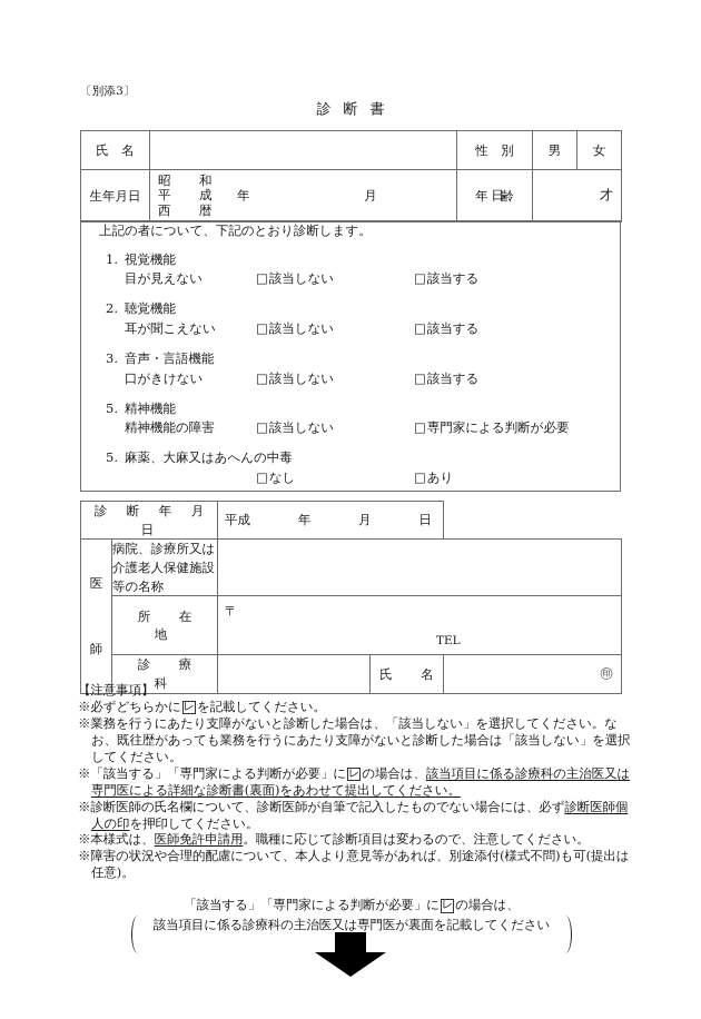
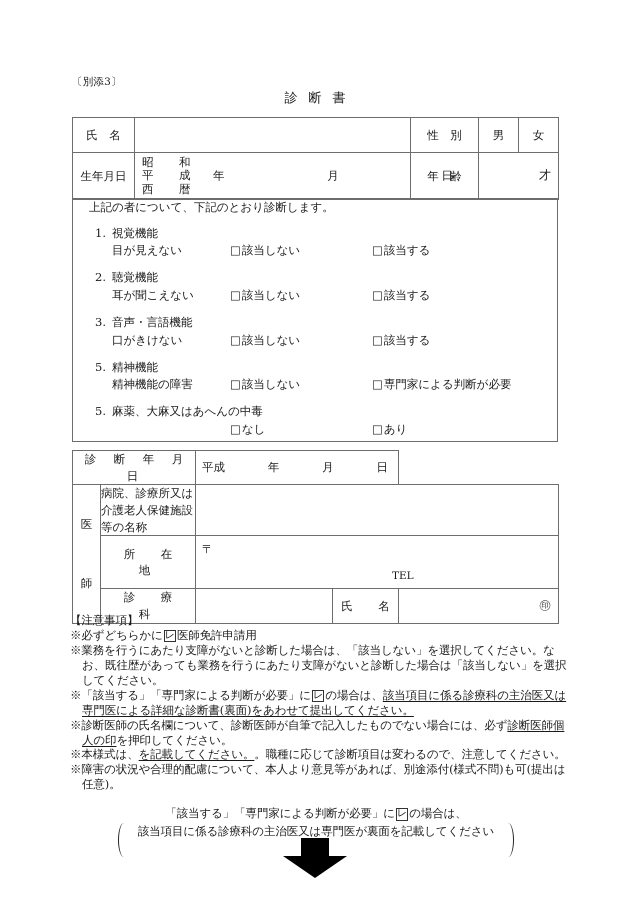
  〔別添3〕
  診断書
  氏 名		性 別	男	女
  生年月日	昭 和 平 成 西 暦 年 月 日	年 齢	才
  上記の者について、下記のとおり診断します。 1. 視覚機能 目が見えない 該当しない 該当する 2. 聴覚機能 耳が聞こえない 該当しない 該当する 3. 音声・言語機能 口がきけない 該当しない 該当する 5. 精神機能 精神機能の障害 該当しない 専門家による判断が必要 5. 麻薬、大麻又はあへんの中毒 なし あり
  診 断 年 月 日	平成 年 月 日
  医 師	病院、診療所又は介護老人保健施設等の名称
  所 在 地	〒 TEL
  診 療 科		氏 名	㊞
  【注意事項】
- ※必ずどちらかに レ を記載してください。
+ ※必ずどちらかに レ 医師免許申請用
  ※業務を行うにあたり支障がないと診断した場合は、「該当しない」を選択してください。なお、既往歴があっても業務を行うにあたり支障がないと診断した場合は「該当しない」を選択してください。
  ※「該当する」「専門家による判断が必要」に レ の場合は、該当項目に係る診療科の主治医又は専門医による詳細な診断書(裏面)をあわせて提出してください。
  ※診断医師の氏名欄について、診断医師が自筆で記入したものでない場合には、必ず診断医師個人の印を押印してください。
- ※本様式は、医師免許申請用。職種に応じて診断項目は変わるので、注意してください。
+ ※本様式は、を記載してください。。職種に応じて診断項目は変わるので、注意してください。
  ※障害の状況や合理的配慮について、本人より意見等があれば、別途添付(様式不問)も可(提出は任意)。
  「該当する」「専門家による判断が必要」に レ の場合は、
  該当項目に係る診療科の主治医又は専門医が裏面を記載してください
